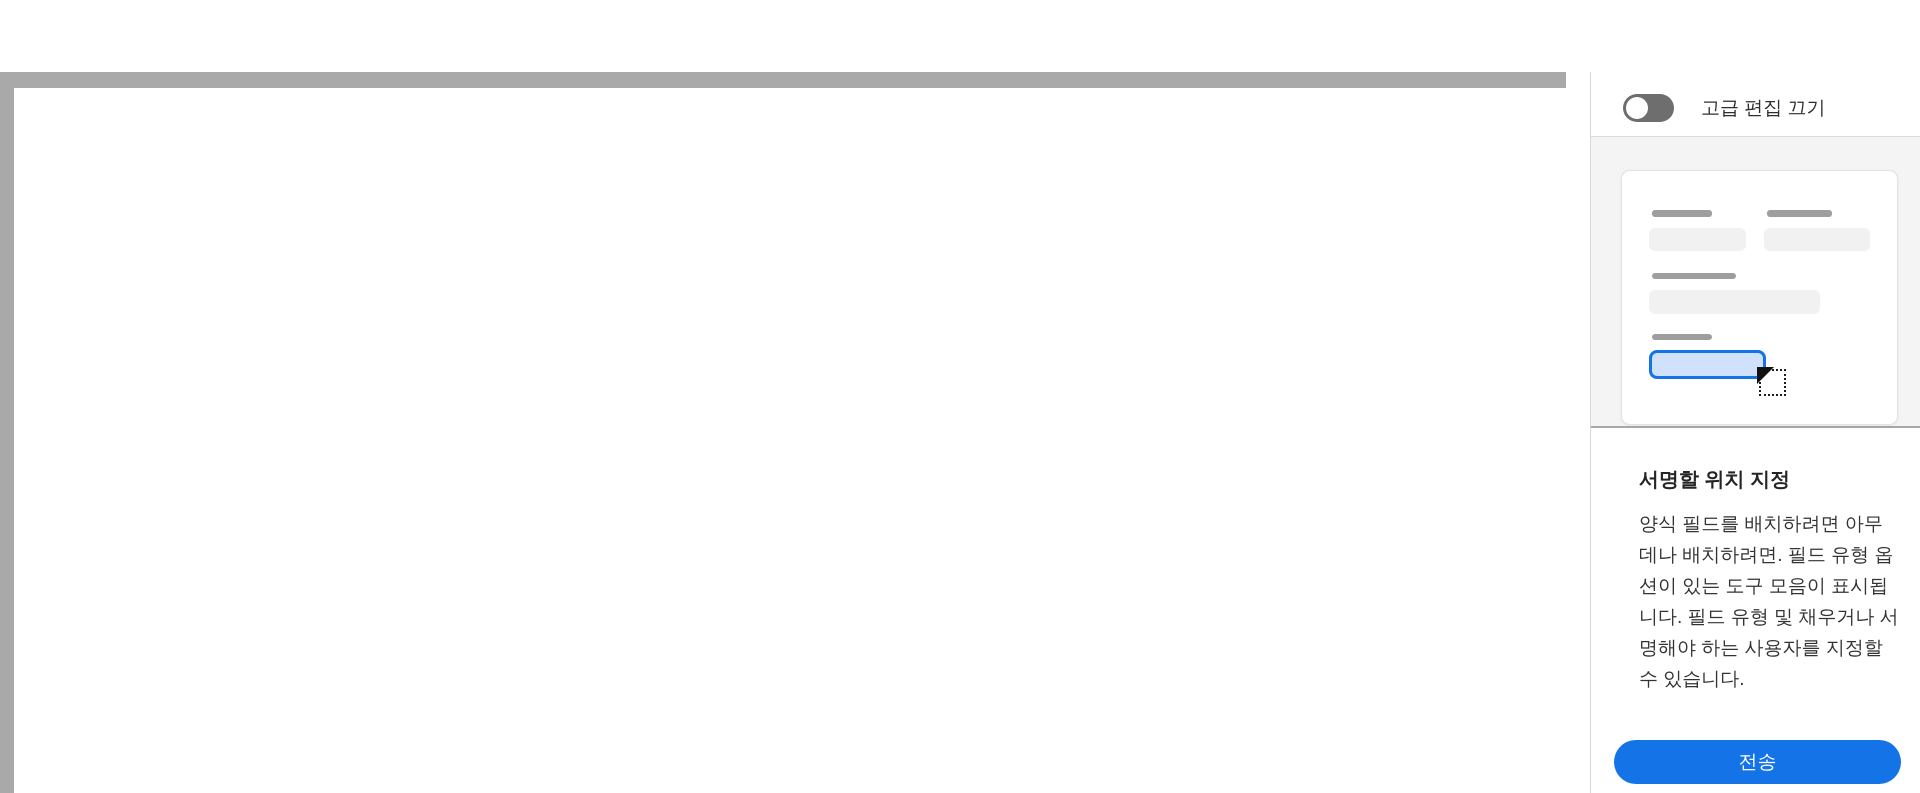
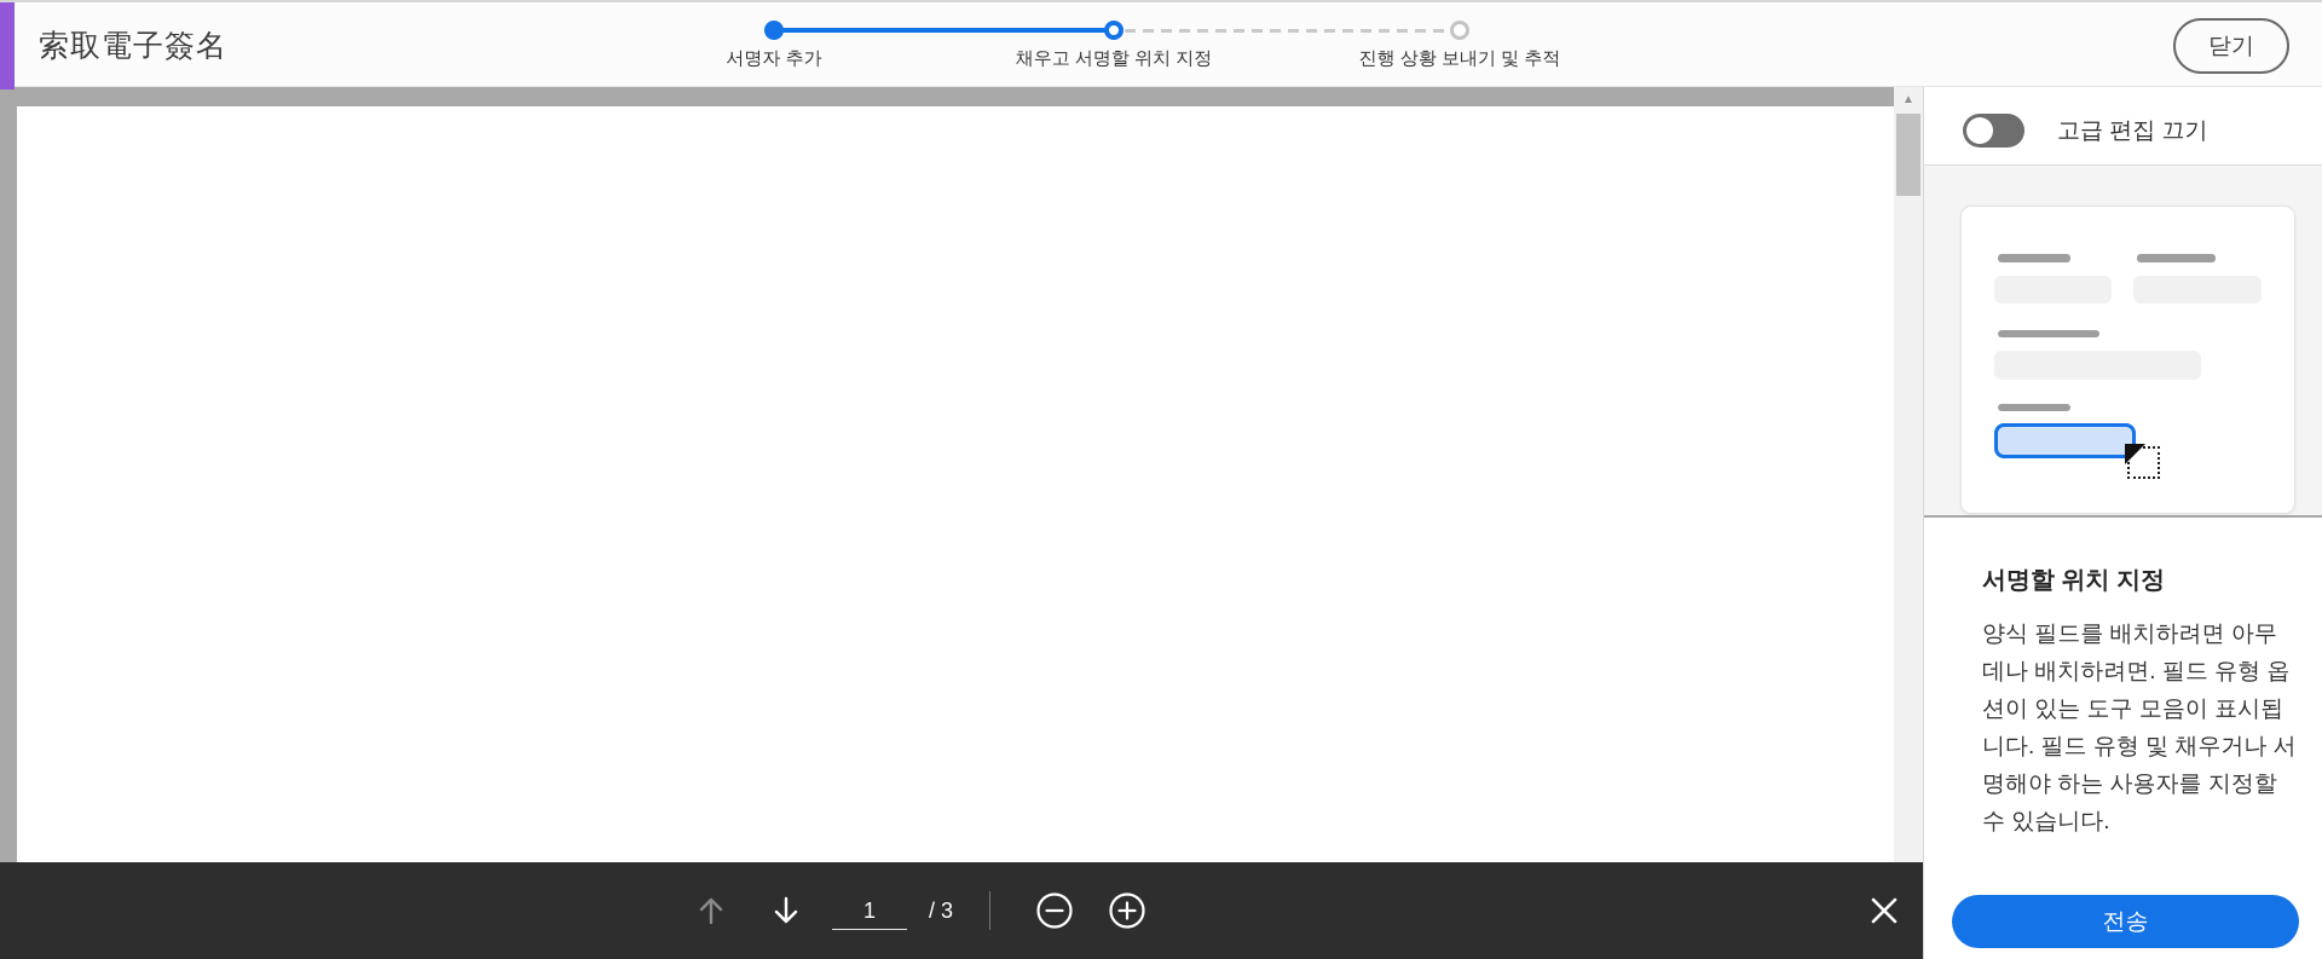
+ 索取電子簽名
+ 서명자 추가
+ 채우고 서명할 위치 지정
+ 진행 상황 보내기 및 추적
+ 닫기
+ ▲
+ 1
+ / 3
  고급 편집 끄기
  서명할 위치 지정
  양식 필드를 배치하려면 아무 데나 배치하려면. 필드 유형 옵션이 있는 도구 모음이 표시됩니다. 필드 유형 및 채우거나 서명해야 하는 사용자를 지정할 수 있습니다.
  전송
